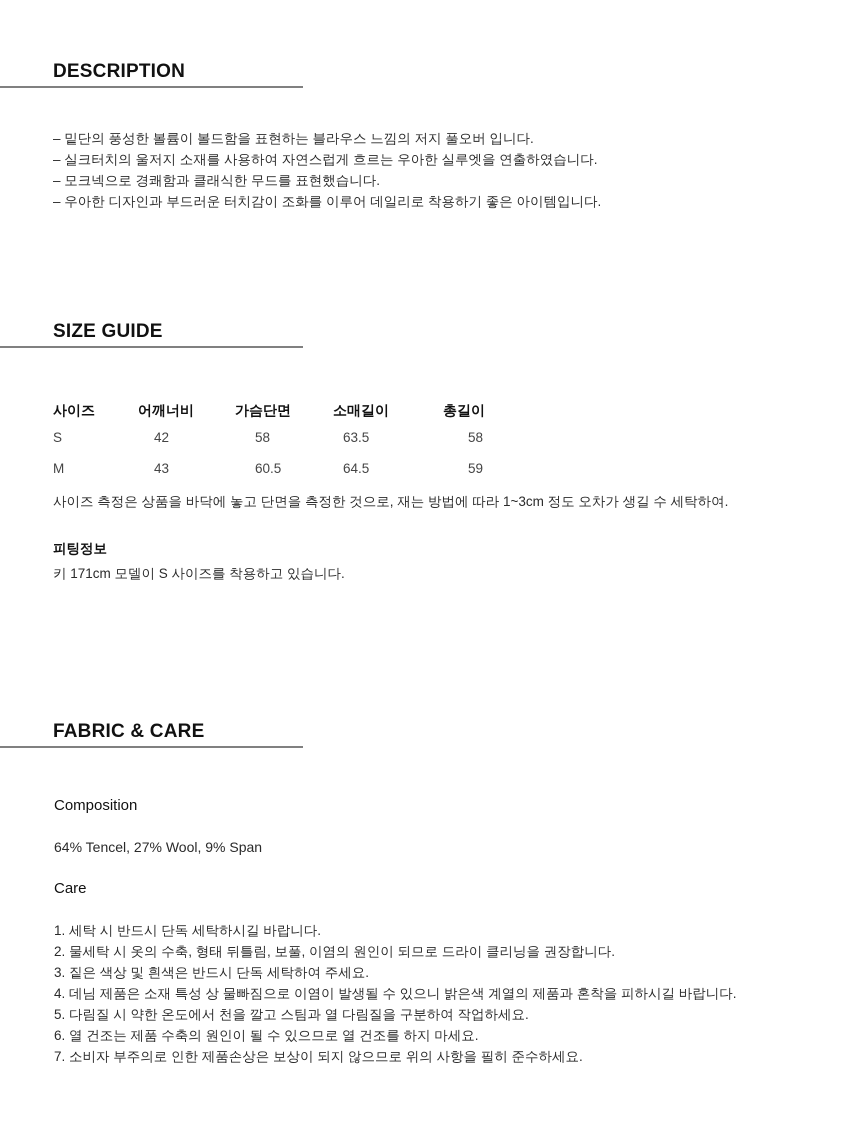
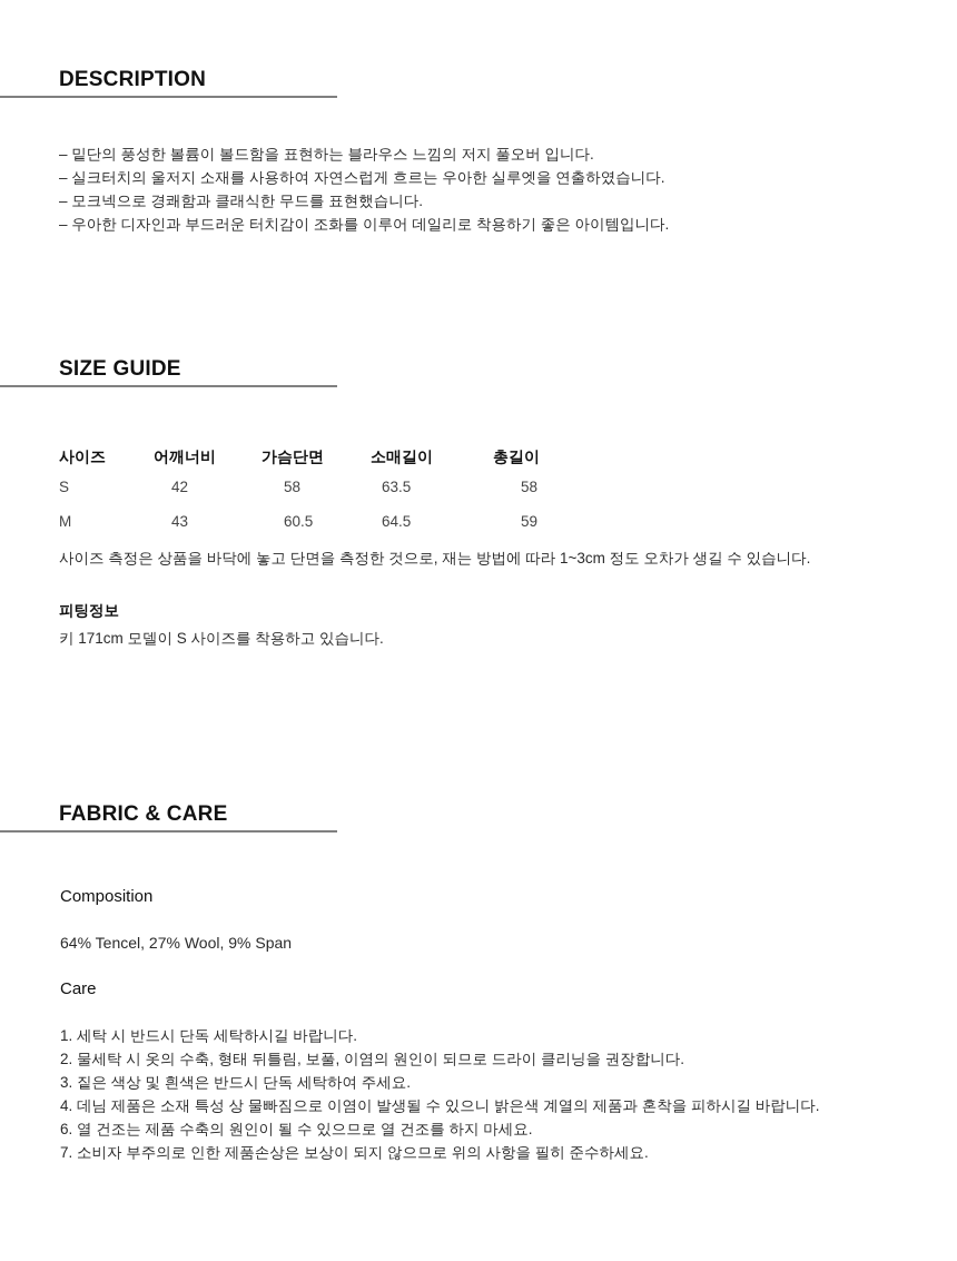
  DESCRIPTION
  – 밑단의 풍성한 볼륨이 볼드함을 표현하는 블라우스 느낌의 저지 풀오버 입니다.
  – 실크터치의 울저지 소재를 사용하여 자연스럽게 흐르는 우아한 실루엣을 연출하였습니다.
  – 모크넥으로 경쾌함과 클래식한 무드를 표현했습니다.
  – 우아한 디자인과 부드러운 터치감이 조화를 이루어 데일리로 착용하기 좋은 아이템입니다.
  SIZE GUIDE
  사이즈	어깨너비	가슴단면	소매길이	총길이
  S	42	58	63.5	58
  M	43	60.5	64.5	59
- 사이즈 측정은 상품을 바닥에 놓고 단면을 측정한 것으로, 재는 방법에 따라 1~3cm 정도 오차가 생길 수 세탁하여.
+ 사이즈 측정은 상품을 바닥에 놓고 단면을 측정한 것으로, 재는 방법에 따라 1~3cm 정도 오차가 생길 수 있습니다.
  피팅정보
  키 171cm 모델이 S 사이즈를 착용하고 있습니다.
  FABRIC & CARE
  Composition
  64% Tencel, 27% Wool, 9% Span
  Care
  1. 세탁 시 반드시 단독 세탁하시길 바랍니다.
  2. 물세탁 시 옷의 수축, 형태 뒤틀림, 보풀, 이염의 원인이 되므로 드라이 클리닝을 권장합니다.
  3. 짙은 색상 및 흰색은 반드시 단독 세탁하여 주세요.
  4. 데님 제품은 소재 특성 상 물빠짐으로 이염이 발생될 수 있으니 밝은색 계열의 제품과 혼착을 피하시길 바랍니다.
- 5. 다림질 시 약한 온도에서 천을 깔고 스팀과 열 다림질을 구분하여 작업하세요.
  6. 열 건조는 제품 수축의 원인이 될 수 있으므로 열 건조를 하지 마세요.
  7. 소비자 부주의로 인한 제품손상은 보상이 되지 않으므로 위의 사항을 필히 준수하세요.
